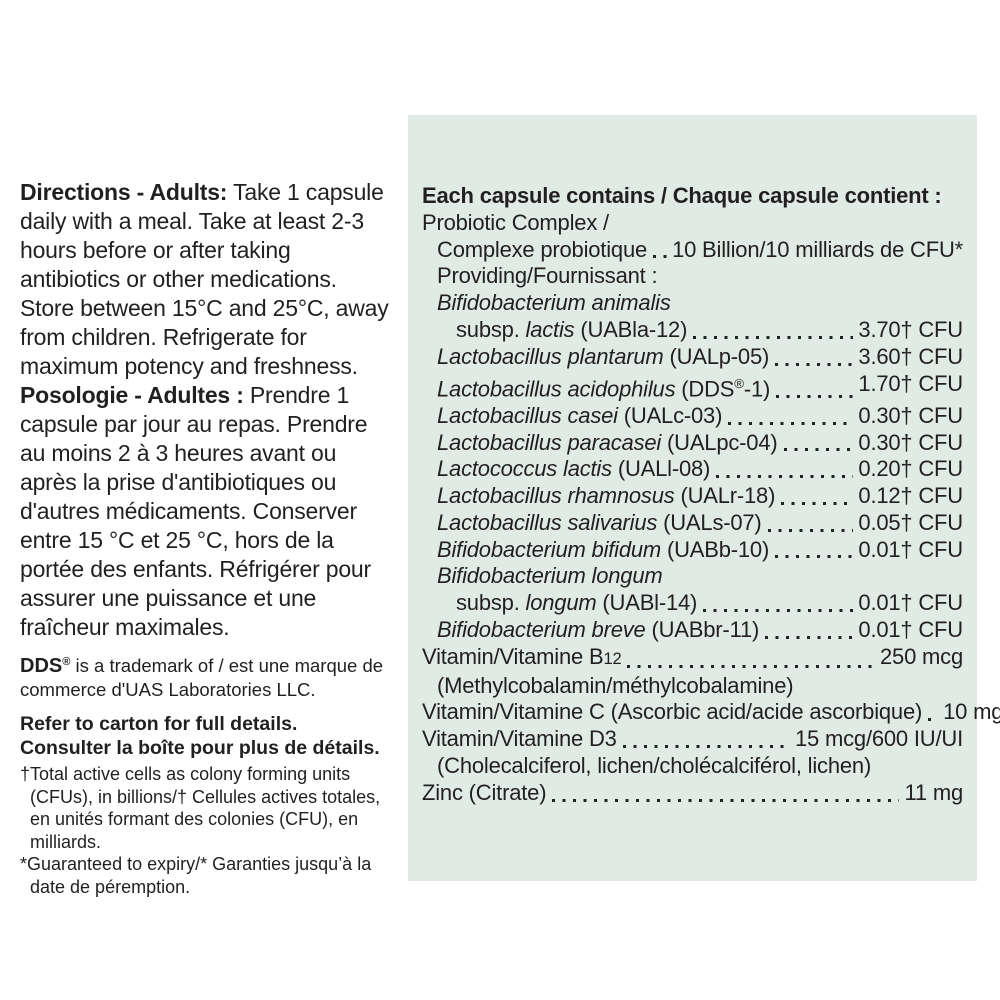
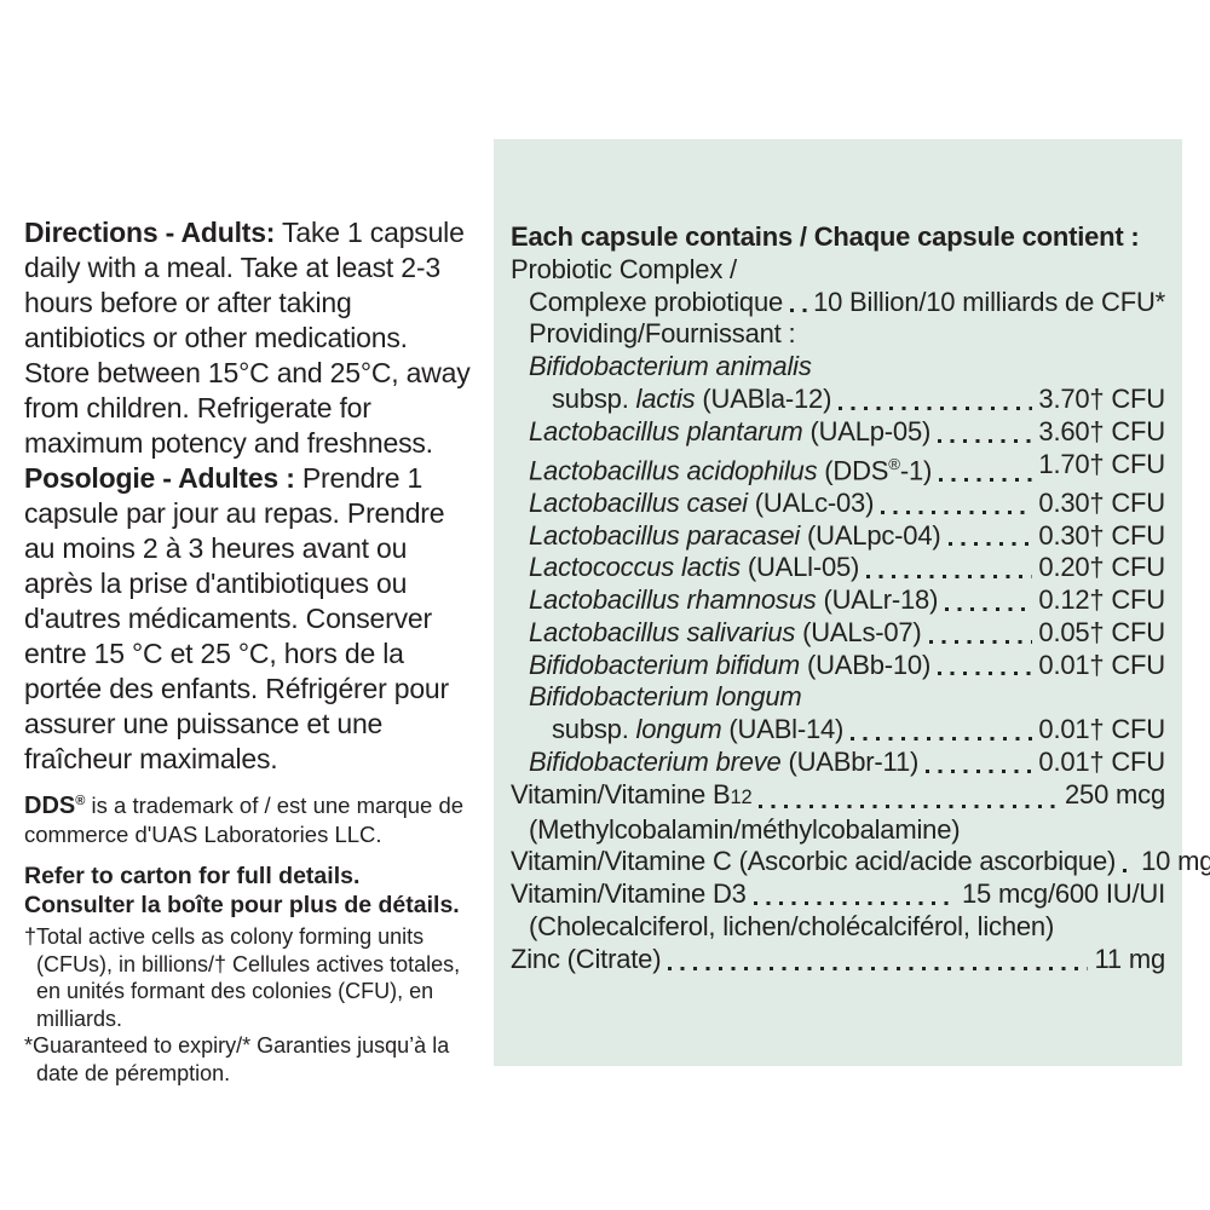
  Directions - Adults: Take 1 capsule daily with a meal. Take at least 2-3 hours before or after taking antibiotics or other medications. Store between 15°C and 25°C, away from children. Refrigerate for maximum potency and freshness.
  Posologie - Adultes : Prendre 1 capsule par jour au repas. Prendre au moins 2 à 3 heures avant ou après la prise d'antibiotiques ou d'autres médicaments. Conserver entre 15 °C et 25 °C, hors de la portée des enfants. Réfrigérer pour assurer une puissance et une fraîcheur maximales.
  DDS® is a trademark of / est une marque de commerce d'UAS Laboratories LLC.
  Refer to carton for full details.
  Consulter la boîte pour plus de détails.
  †Total active cells as colony forming units (CFUs), in billions/† Cellules actives totales, en unités formant des colonies (CFU), en milliards.
  *Guaranteed to expiry/* Garanties jusqu’à la date de péremption.
  Each capsule contains / Chaque capsule contient :
  Probiotic Complex /
  Complexe probiotique
  10 Billion/10 milliards de CFU*
  Providing/Fournissant :
  Bifidobacterium animalis
  subsp. lactis (UABla-12)
  3.70† CFU
  Lactobacillus plantarum (UALp-05)
  3.60† CFU
  Lactobacillus acidophilus (DDS®-1)
  1.70† CFU
  Lactobacillus casei (UALc-03)
  0.30† CFU
  Lactobacillus paracasei (UALpc-04)
  0.30† CFU
- Lactococcus lactis (UALl-08)
+ Lactococcus lactis (UALl-05)
  0.20† CFU
  Lactobacillus rhamnosus (UALr-18)
  0.12† CFU
  Lactobacillus salivarius (UALs-07)
  0.05† CFU
  Bifidobacterium bifidum (UABb-10)
  0.01† CFU
  Bifidobacterium longum
  subsp. longum (UABl-14)
  0.01† CFU
  Bifidobacterium breve (UABbr-11)
  0.01† CFU
  Vitamin/Vitamine B12
  250 mcg
  (Methylcobalamin/méthylcobalamine)
  Vitamin/Vitamine C (Ascorbic acid/acide ascorbique)
  10 mg
  Vitamin/Vitamine D3
  15 mcg/600 IU/UI
  (Cholecalciferol, lichen/cholécalciférol, lichen)
  Zinc (Citrate)
  11 mg
